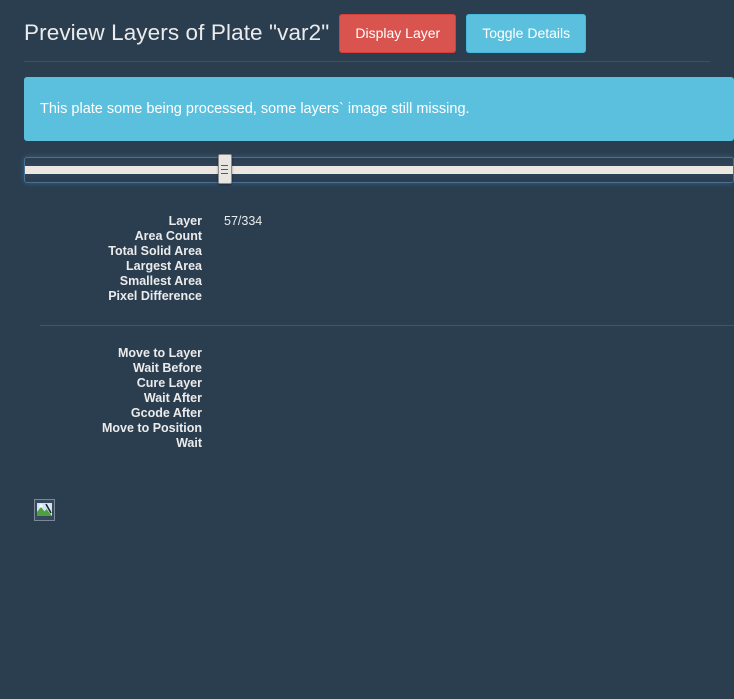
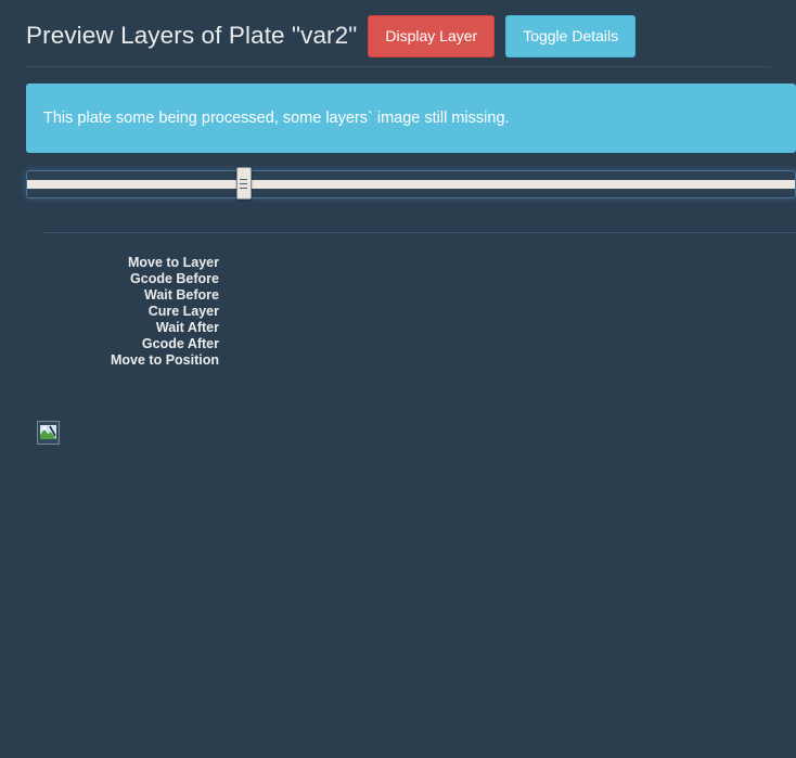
  Preview Layers of Plate "var2"
  Display Layer
  Toggle Details
  This plate some being processed, some layers` image still missing.
- Layer
- 57/334
- Area Count
- Total Solid Area
- Largest Area
- Smallest Area
- Pixel Difference
  Move to Layer
+ Gcode Before
  Wait Before
  Cure Layer
  Wait After
  Gcode After
  Move to Position
- Wait
